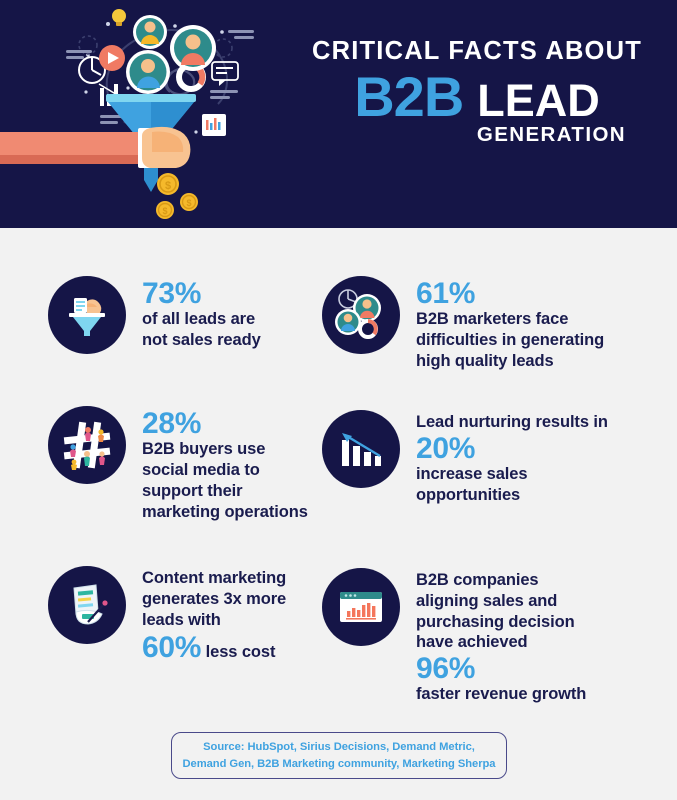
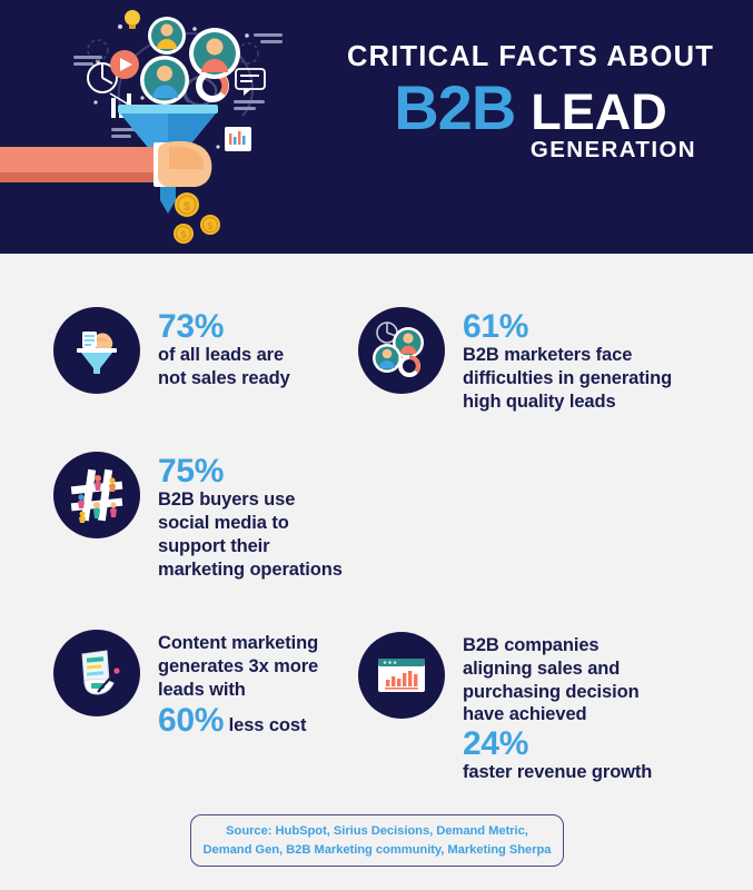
  $
  $
  $
  CRITICAL FACTS ABOUT
  B2B LEAD
  GENERATION
  73%
  of all leads are
  not sales ready
  61%
  B2B marketers face
  difficulties in generating
  high quality leads
- 28%
+ 75%
  B2B buyers use
  social media to
  support their
  marketing operations
- Lead nurturing results in
- 20%
- increase sales
- opportunities
  Content marketing
  generates 3x more
  leads with
  60% less cost
  B2B companies
  aligning sales and
  purchasing decision
  have achieved
- 96%
+ 24%
  faster revenue growth
  Source: HubSpot, Sirius Decisions, Demand Metric,
  Demand Gen, B2B Marketing community, Marketing Sherpa
